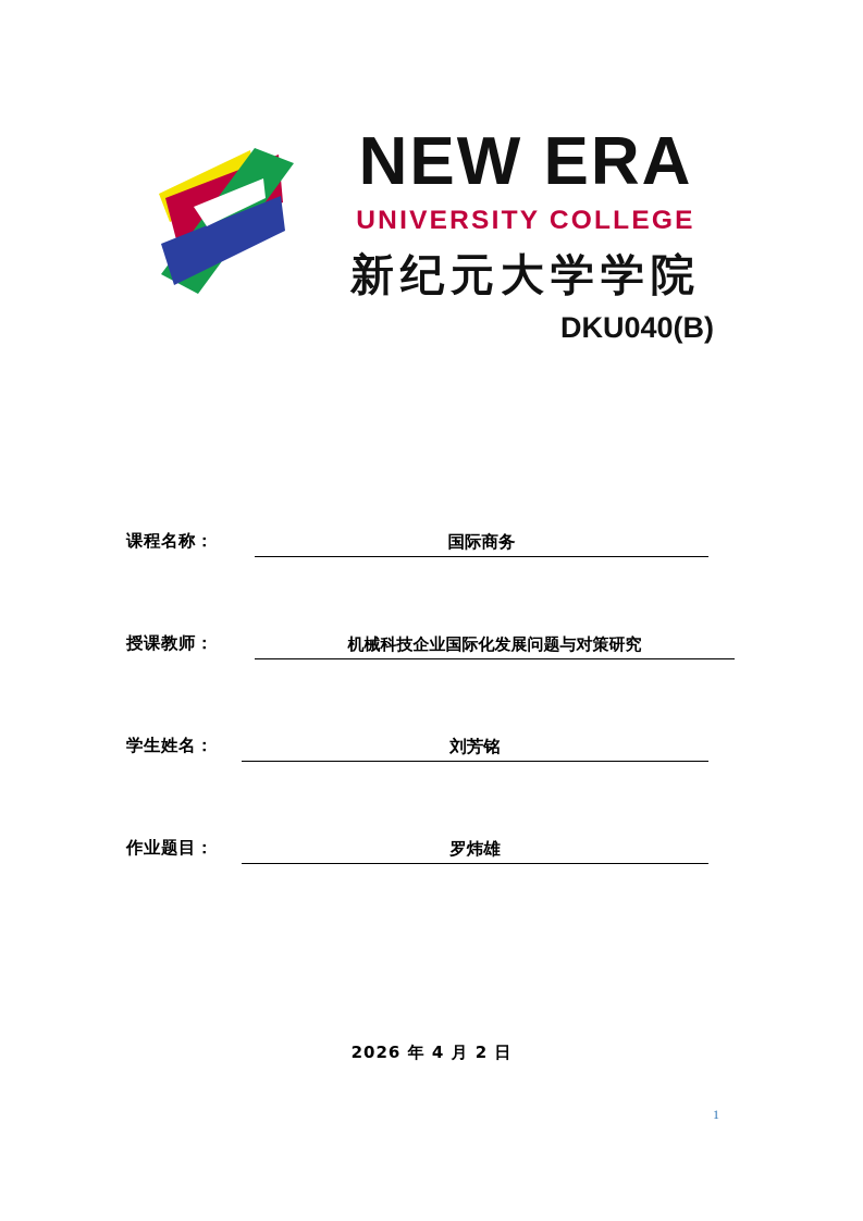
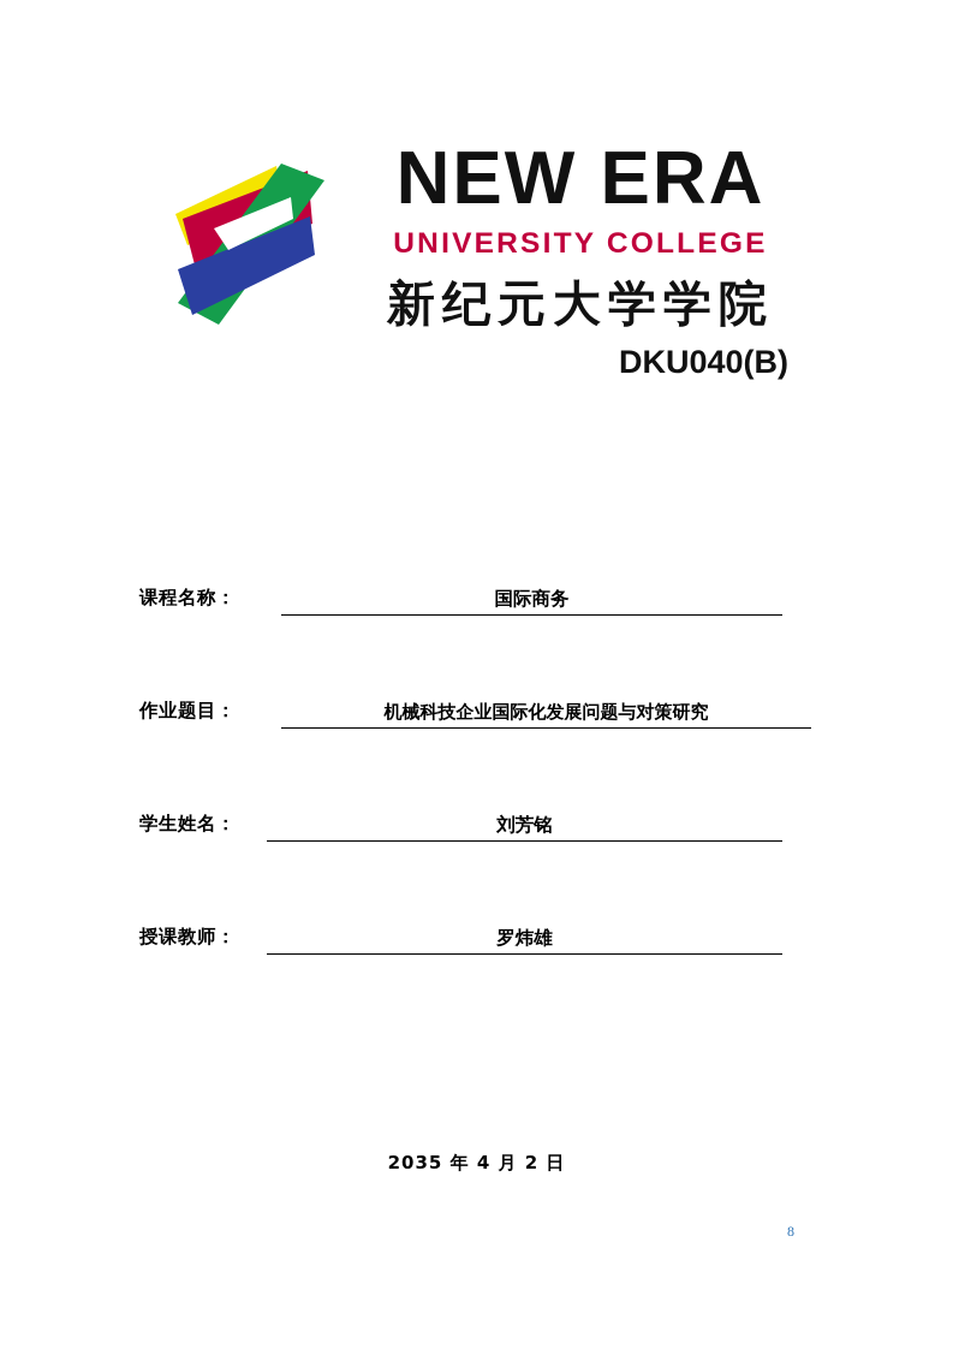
  NEW ERA
  UNIVERSITY COLLEGE
  新纪元大学学院
  DKU040(B)
  课程名称：
  国际商务
- 授课教师：
+ 作业题目：
  机械科技企业国际化发展问题与对策研究
  学生姓名：
  刘芳铭
- 作业题目：
+ 授课教师：
  罗炜雄
- 2026 年 4 月 2 日
+ 2035 年 4 月 2 日
- 1
+ 8
